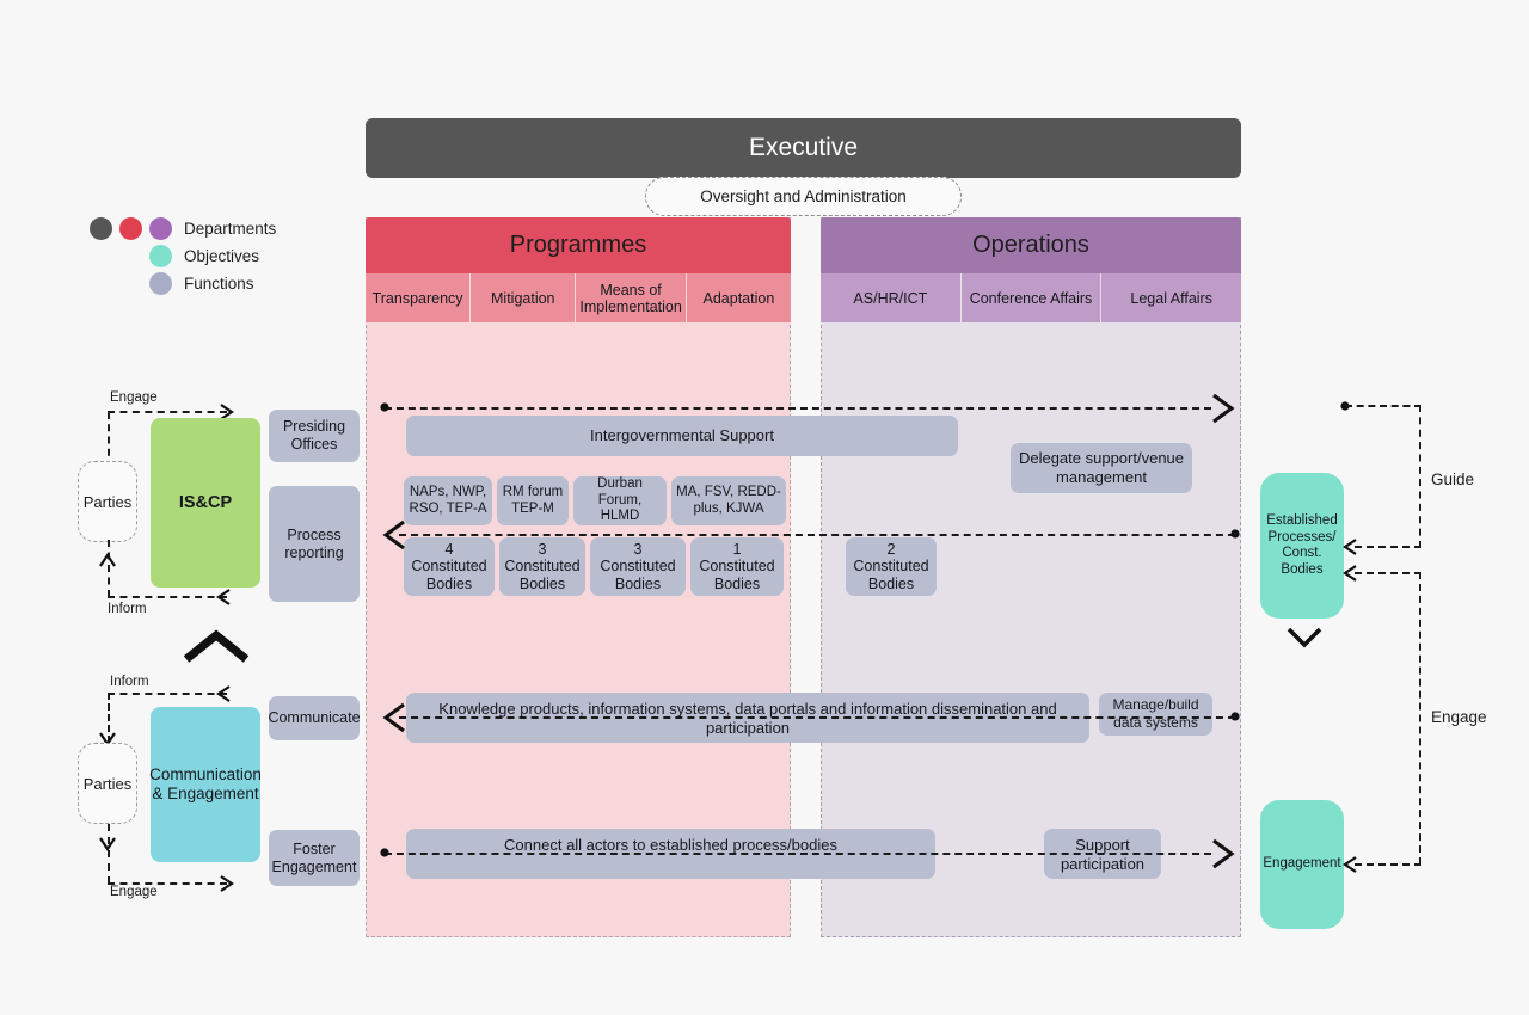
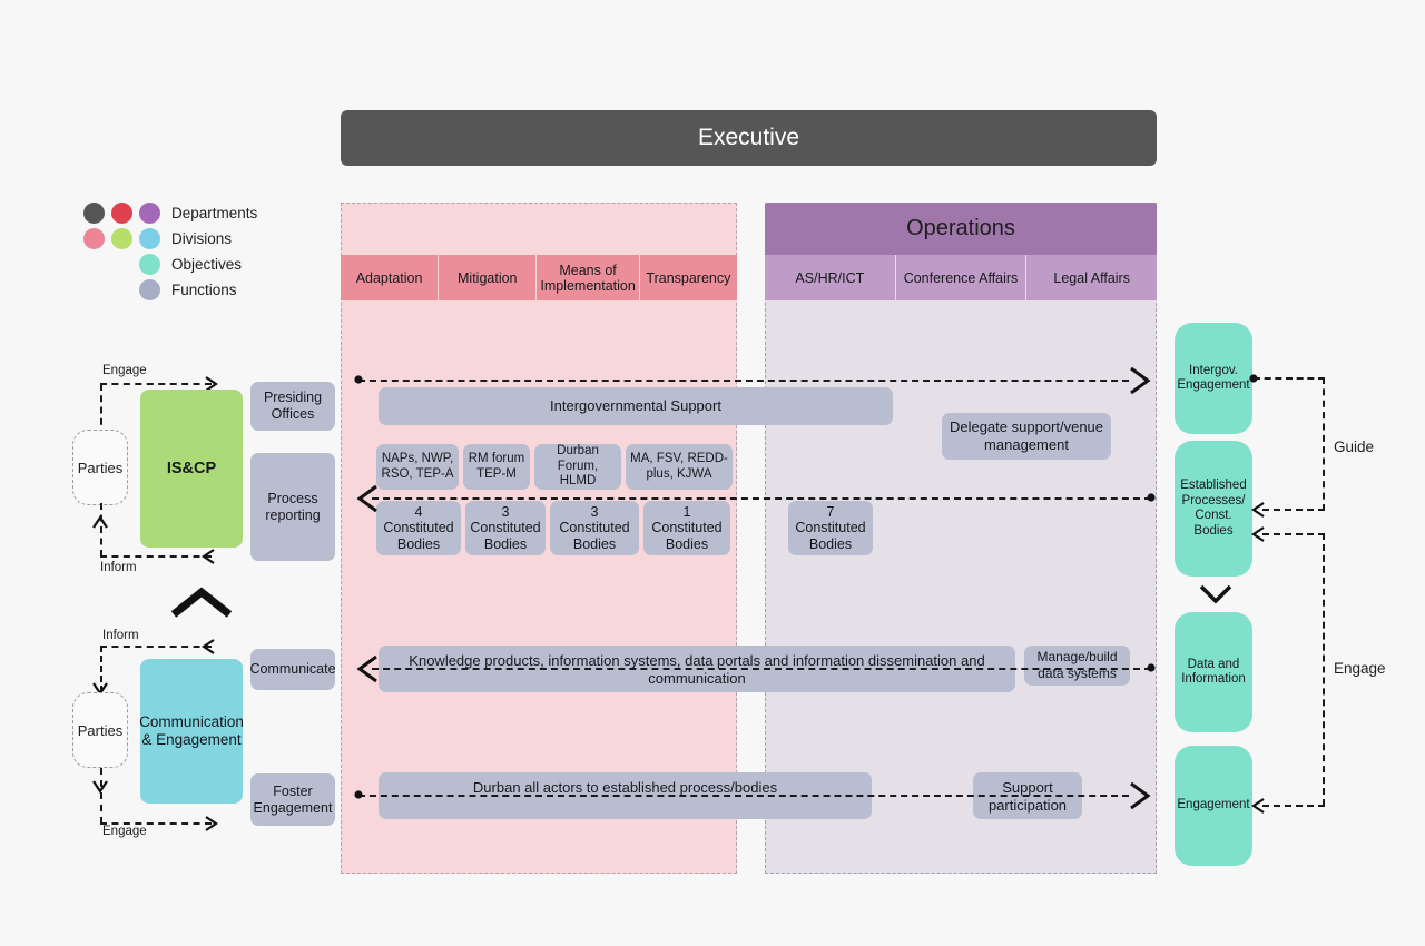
  Departments
+ Divisions
  Objectives
  Functions
  Executive
- Oversight and Administration
- Programmes
  Operations
- Transparency
+ Adaptation
  Mitigation
  Means of Implementation
- Adaptation
+ Transparency
  AS/HR/ICT
  Conference Affairs
  Legal Affairs
  Engage
  Parties
  Inform
  IS&CP
  Presiding Offices
  Process reporting
  Inform
  Parties
  Engage
  Communication & Engagement
  Communicate
  Foster Engagement
  Intergovernmental Support
  Delegate support/venue management
  NAPs, NWP, RSO, TEP-A
  RM forum TEP-M
  Durban Forum, HLMD
  MA, FSV, REDD-plus, KJWA
  4
  Constituted Bodies
  3
  Constituted Bodies
  3
  Constituted Bodies
  1
  Constituted Bodies
- 2
+ 7
  Constituted Bodies
- Knowledge products, information systems, data portals and information dissemination and participation
+ Knowledge products, information systems, data portals and information dissemination and communication
  Manage/build data systems
- Connect all actors to established process/bodies
+ Durban all actors to established process/bodies
  Support participation
+ Intergov. Engagement
  Established Processes/ Const. Bodies
+ Data and Information
  Engagement
  Guide
  Engage
